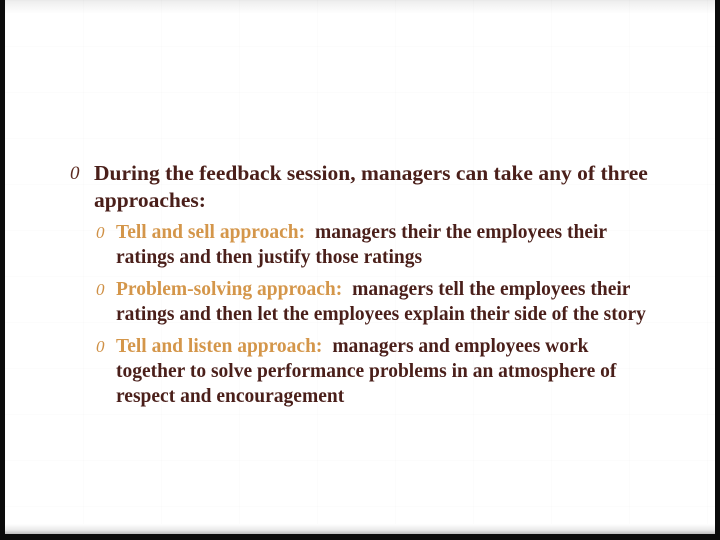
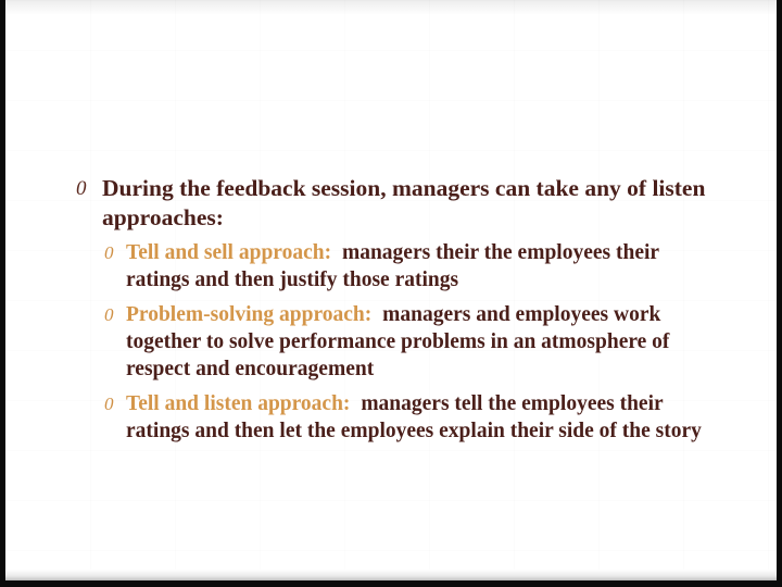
  0
- During the feedback session, managers can take any of three approaches:
+ During the feedback session, managers can take any of listen approaches:
  0
  Tell and sell approach: managers their the employees their ratings and then justify those ratings
  0
- Problem-solving approach: managers tell the employees their ratings and then let the employees explain their side of the story
+ Problem-solving approach: managers and employees work together to solve performance problems in an atmosphere of respect and encouragement
  0
- Tell and listen approach: managers and employees work together to solve performance problems in an atmosphere of respect and encouragement
+ Tell and listen approach: managers tell the employees their ratings and then let the employees explain their side of the story
